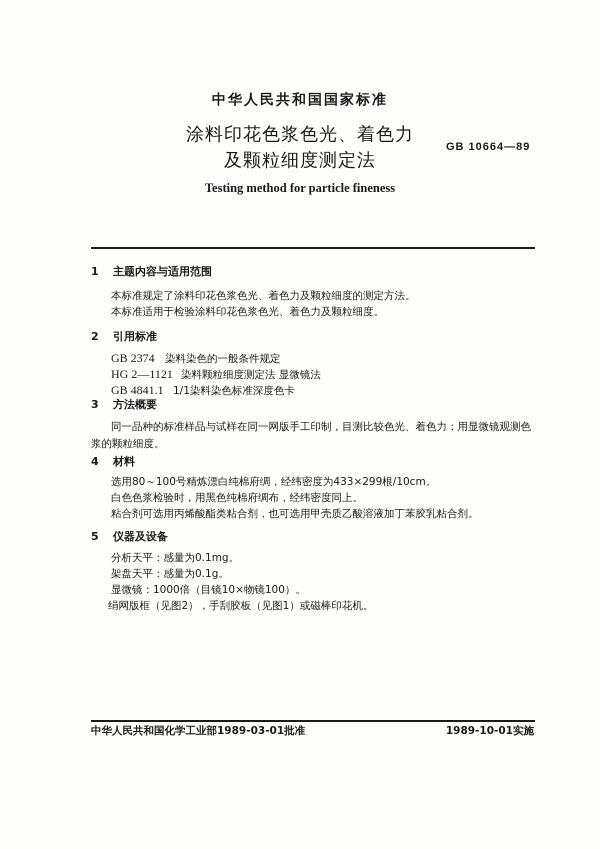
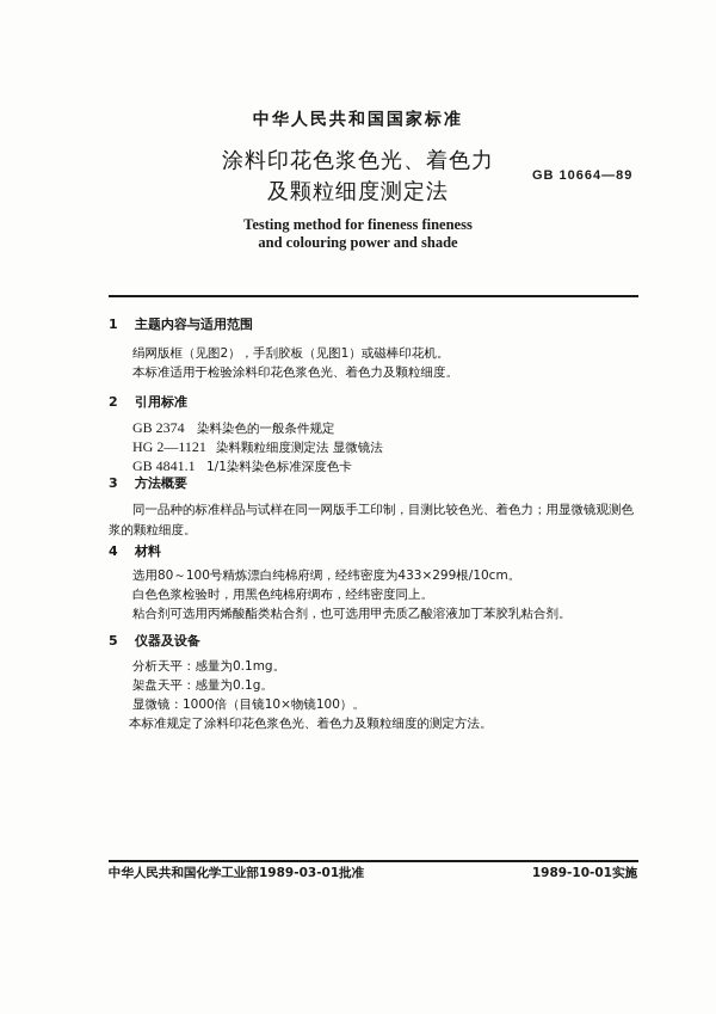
  中华人民共和国国家标准
  涂料印花色浆色光、着色力
  及颗粒细度测定法
  GB 10664—89
- Testing method for particle fineness
+ Testing method for fineness fineness
+ and colouring power and shade
  1 主题内容与适用范围
- 本标准规定了涂料印花色浆色光、着色力及颗粒细度的测定方法。
+ 绢网版框（见图2），手刮胶板（见图1）或磁棒印花机。
  本标准适用于检验涂料印花色浆色光、着色力及颗粒细度。
  2 引用标准
  GB 2374 染料染色的一般条件规定
  HG 2—1121 染料颗粒细度测定法 显微镜法
  GB 4841.1 1/1染料染色标准深度色卡
  3 方法概要
  同一品种的标准样品与试样在同一网版手工印制，目测比较色光、着色力；用显微镜观测色浆的颗粒细度。
  4 材料
  选用80～100号精炼漂白纯棉府绸，经纬密度为433×299根/10cm。
  白色色浆检验时，用黑色纯棉府绸布，经纬密度同上。
  粘合剂可选用丙烯酸酯类粘合剂，也可选用甲壳质乙酸溶液加丁苯胶乳粘合剂。
  5 仪器及设备
  分析天平：感量为0.1mg。
  架盘天平：感量为0.1g。
  显微镜：1000倍（目镜10×物镜100）。
- 绢网版框（见图2），手刮胶板（见图1）或磁棒印花机。
+ 本标准规定了涂料印花色浆色光、着色力及颗粒细度的测定方法。
  中华人民共和国化学工业部1989-03-01批准
  1989-10-01实施
